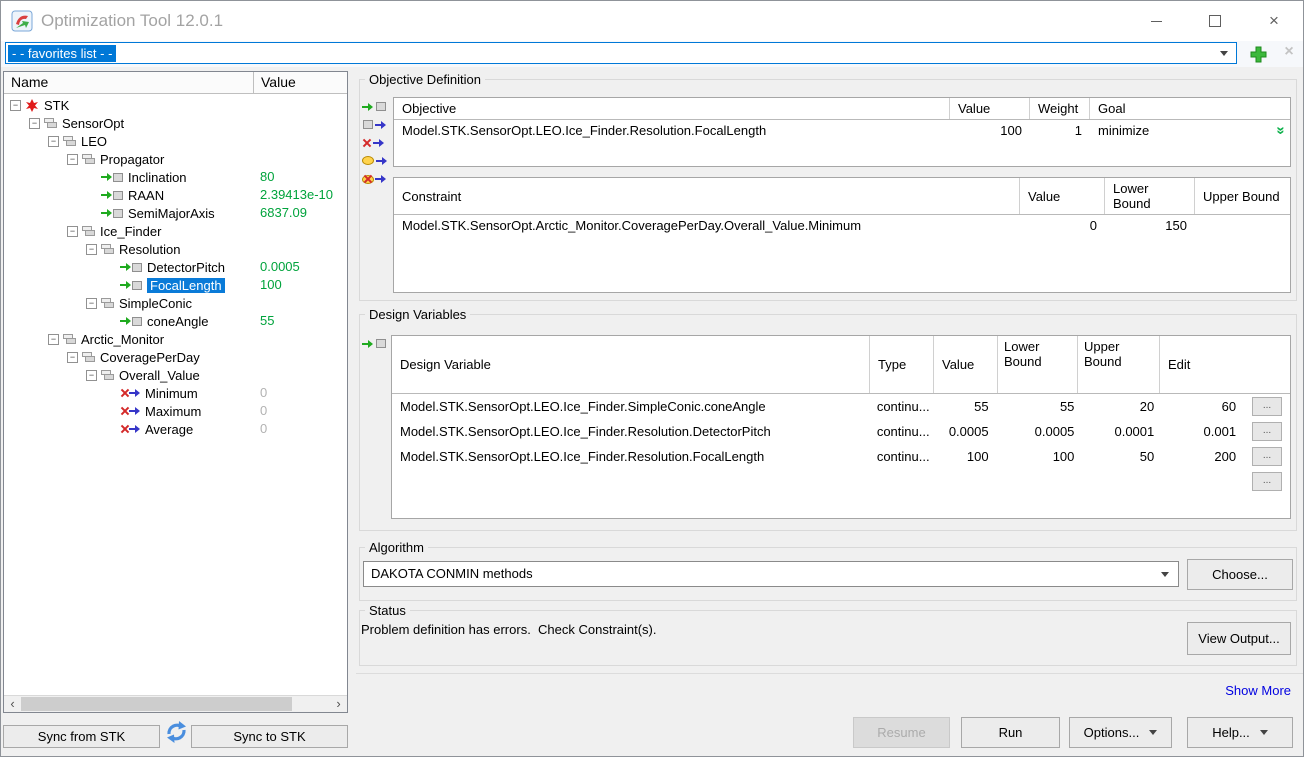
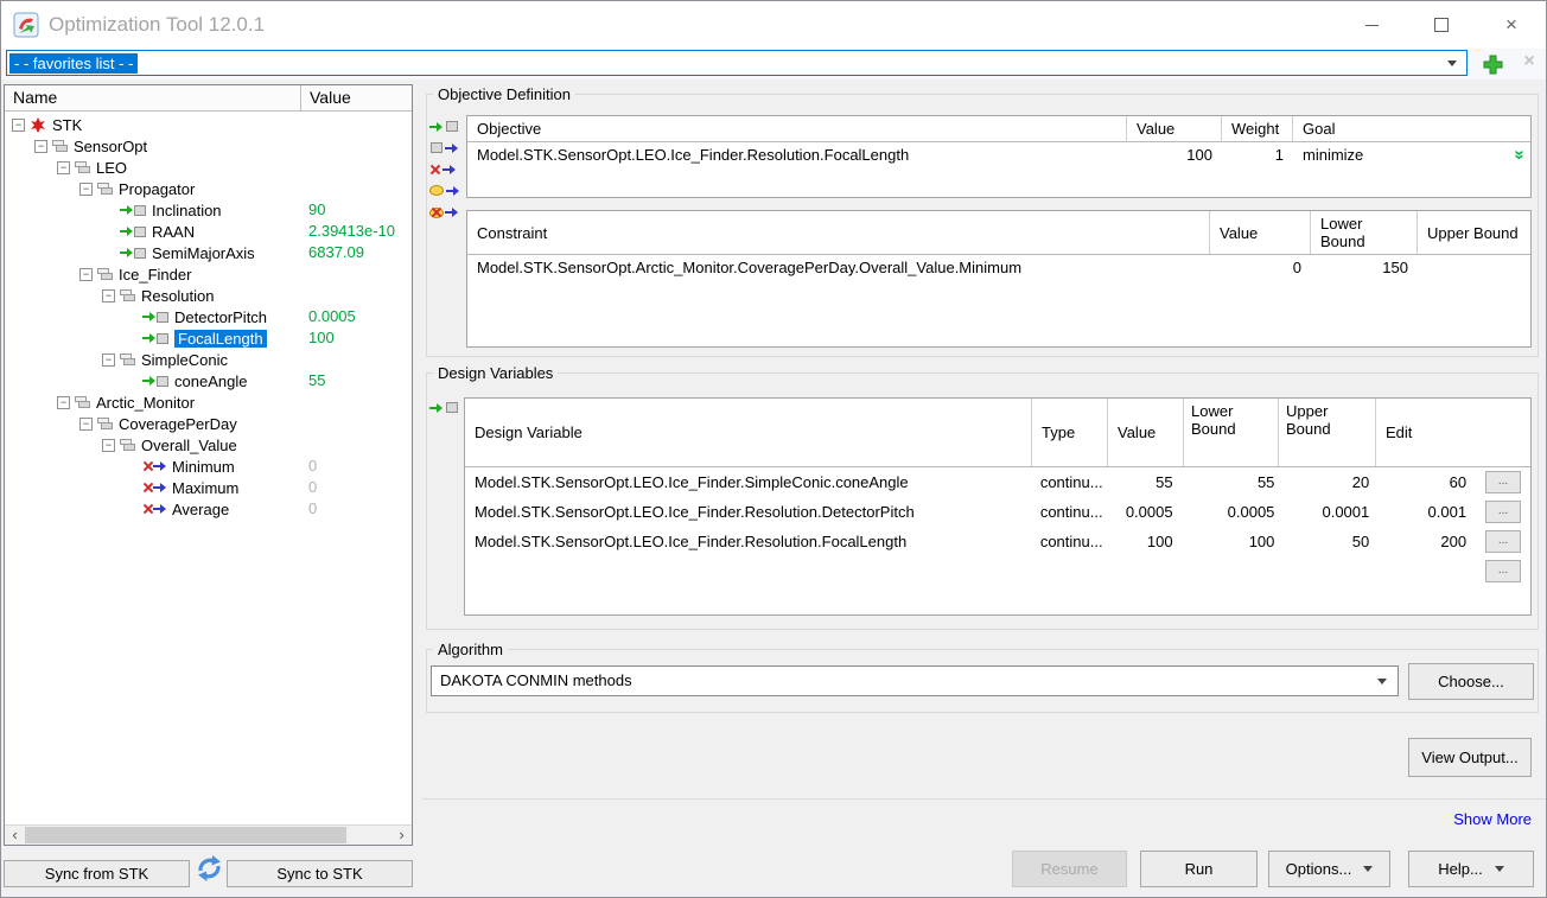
  Optimization Tool 12.0.1
  ×
  - - favorites list - -
  ×
  Name
  Value
  −
  STK
  −
  SensorOpt
  −
  LEO
  −
  Propagator
  Inclination
- 80
+ 90
  RAAN
  2.39413e-10
  SemiMajorAxis
  6837.09
  −
  Ice_Finder
  −
  Resolution
  DetectorPitch
  0.0005
  FocalLength
  100
  −
  SimpleConic
  coneAngle
  55
  −
  Arctic_Monitor
  −
  CoveragePerDay
  −
  Overall_Value
  Minimum
  0
  Maximum
  0
  Average
  0
  ‹
  ›
  Sync from STK
  Sync to STK
  Objective Definition
  Objective
  Value
  Weight
  Goal
  Model.STK.SensorOpt.LEO.Ice_Finder.Resolution.FocalLength
  100
  1
  minimize
  Constraint
  Value
  Lower Bound
  Upper Bound
  Model.STK.SensorOpt.Arctic_Monitor.CoveragePerDay.Overall_Value.Minimum
  0
  150
  Design Variables
  Design Variable
  Type
  Value
  Lower Bound
  Upper Bound
  Edit
  Model.STK.SensorOpt.LEO.Ice_Finder.SimpleConic.coneAngle
  continu...
  55
  55
  20
  60
  ...
  Model.STK.SensorOpt.LEO.Ice_Finder.Resolution.DetectorPitch
  continu...
  0.0005
  0.0005
  0.0001
  0.001
  ...
  Model.STK.SensorOpt.LEO.Ice_Finder.Resolution.FocalLength
  continu...
  100
  100
  50
  200
  ...
  ...
  Algorithm
  DAKOTA CONMIN methods
  Choose...
- Status
- Problem definition has errors. Check Constraint(s).
  View Output...
  Show More
  Resume
  Run
  Options...
  Help...
